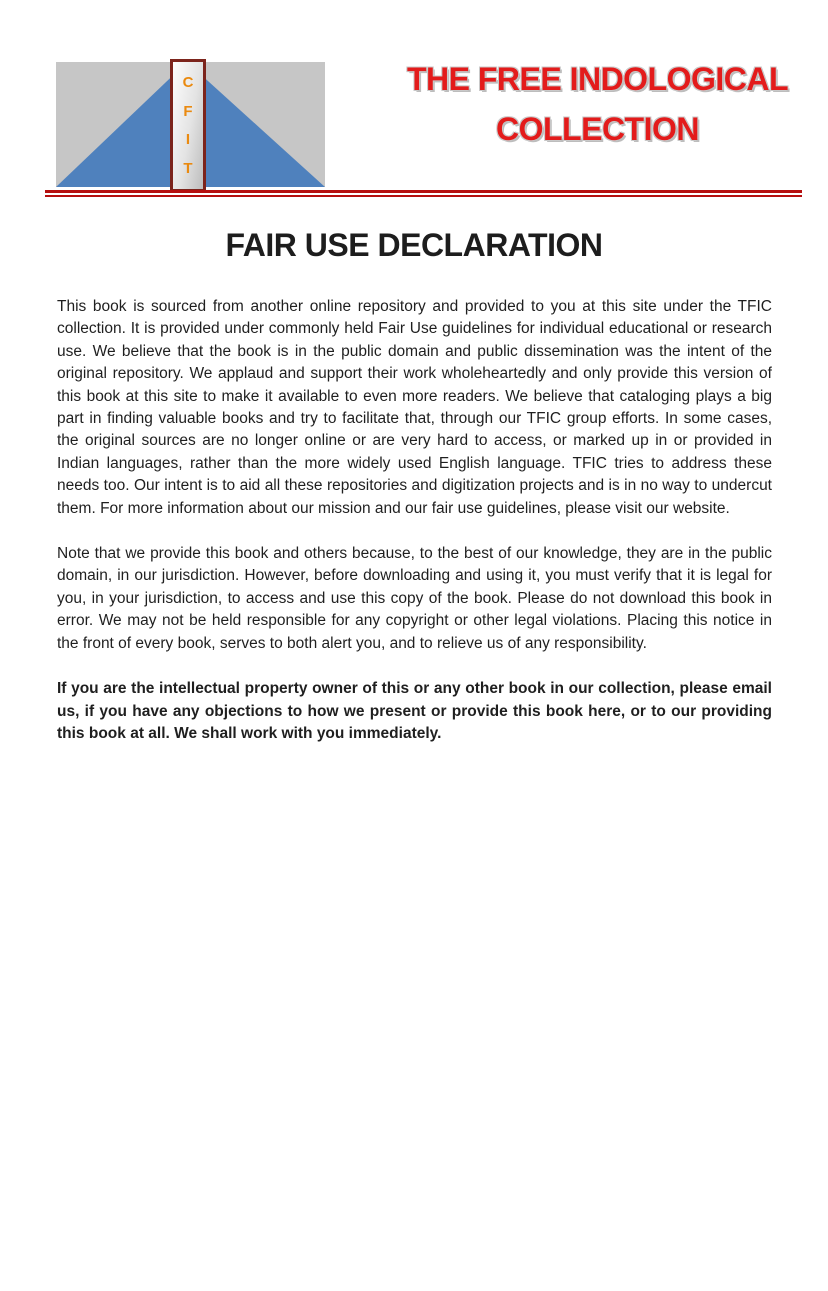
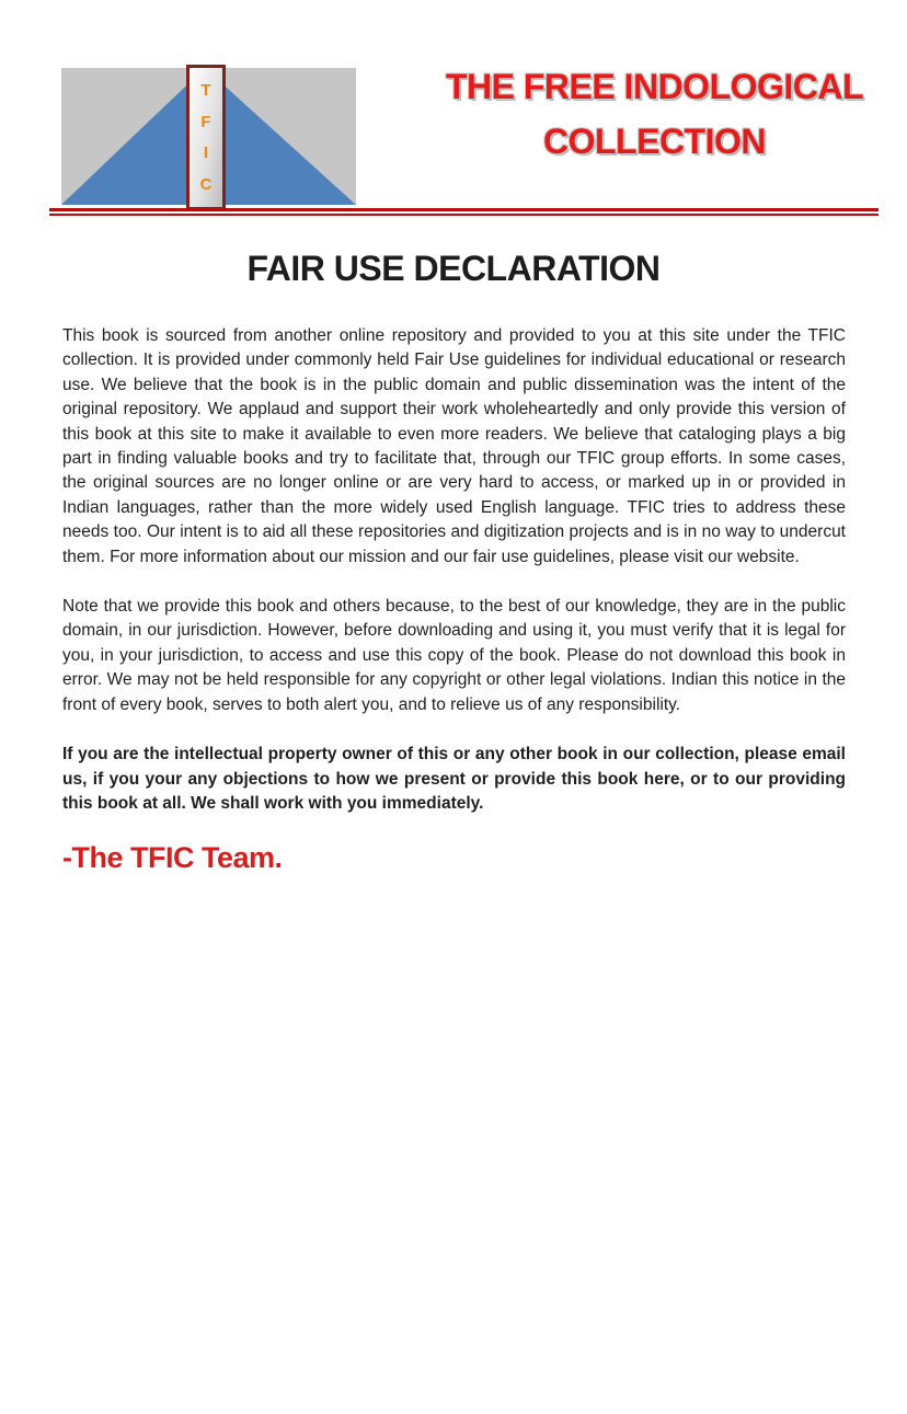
- C
+ T
  F
  I
- T
+ C
  THE FREE INDOLOGICAL
  COLLECTION
  FAIR USE DECLARATION
  This book is sourced from another online repository and provided to you at this site under the TFIC collection. It is provided under commonly held Fair Use guidelines for individual educational or research use. We believe that the book is in the public domain and public dissemination was the intent of the original repository. We applaud and support their work wholeheartedly and only provide this version of this book at this site to make it available to even more readers. We believe that cataloging plays a big part in finding valuable books and try to facilitate that, through our TFIC group efforts. In some cases, the original sources are no longer online or are very hard to access, or marked up in or provided in Indian languages, rather than the more widely used English language. TFIC tries to address these needs too. Our intent is to aid all these repositories and digitization projects and is in no way to undercut them. For more information about our mission and our fair use guidelines, please visit our website.
- Note that we provide this book and others because, to the best of our knowledge, they are in the public domain, in our jurisdiction. However, before downloading and using it, you must verify that it is legal for you, in your jurisdiction, to access and use this copy of the book. Please do not download this book in error. We may not be held responsible for any copyright or other legal violations. Placing this notice in the front of every book, serves to both alert you, and to relieve us of any responsibility.
+ Note that we provide this book and others because, to the best of our knowledge, they are in the public domain, in our jurisdiction. However, before downloading and using it, you must verify that it is legal for you, in your jurisdiction, to access and use this copy of the book. Please do not download this book in error. We may not be held responsible for any copyright or other legal violations. Indian this notice in the front of every book, serves to both alert you, and to relieve us of any responsibility.
- If you are the intellectual property owner of this or any other book in our collection, please email us, if you have any objections to how we present or provide this book here, or to our providing this book at all. We shall work with you immediately.
+ If you are the intellectual property owner of this or any other book in our collection, please email us, if you your any objections to how we present or provide this book here, or to our providing this book at all. We shall work with you immediately.
+ -The TFIC Team.
